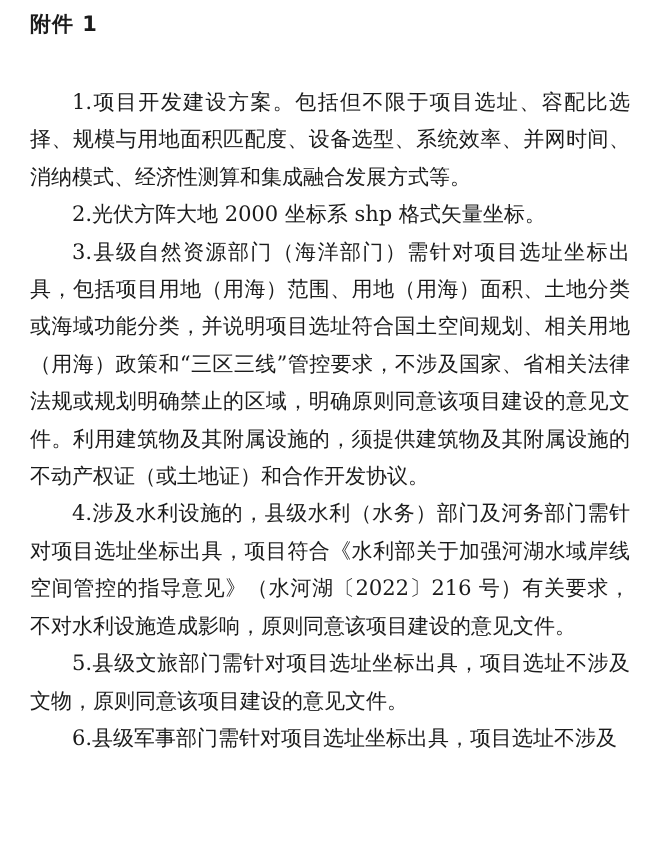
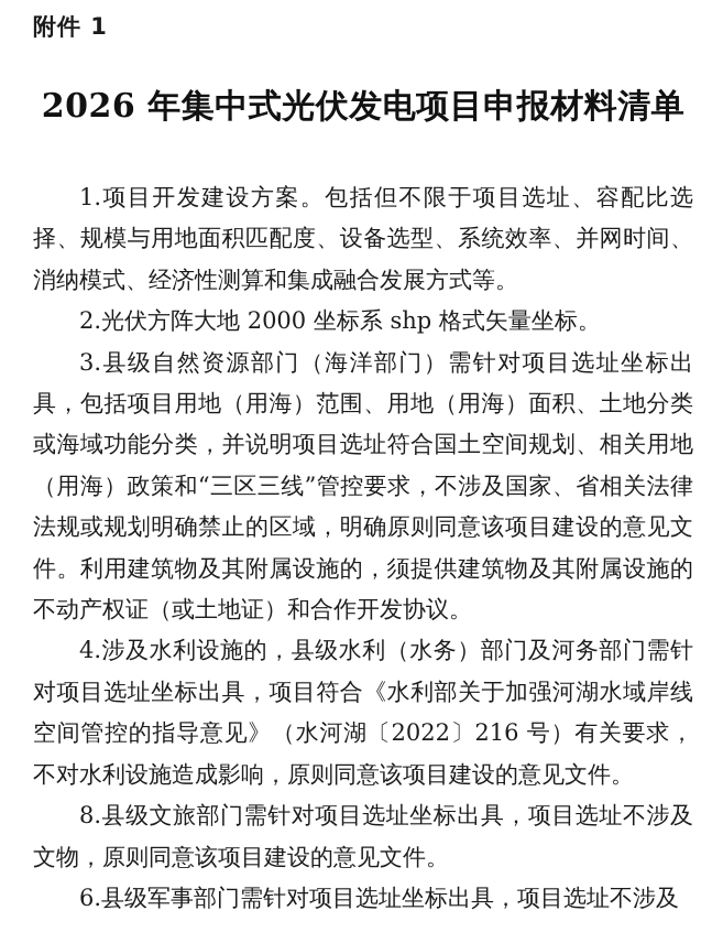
  附件 1
+ 2026 年集中式光伏发电项目申报材料清单
  1.项目开发建设方案。包括但不限于项目选址、容配比选择、规模与用地面积匹配度、设备选型、系统效率、并网时间、消纳模式、经济性测算和集成融合发展方式等。
  2.光伏方阵大地 2000 坐标系 shp 格式矢量坐标。
  3.县级自然资源部门（海洋部门）需针对项目选址坐标出具，包括项目用地（用海）范围、用地（用海）面积、土地分类或海域功能分类，并说明项目选址符合国土空间规划、相关用地（用海）政策和“三区三线”管控要求，不涉及国家、省相关法律法规或规划明确禁止的区域，明确原则同意该项目建设的意见文件。利用建筑物及其附属设施的，须提供建筑物及其附属设施的不动产权证（或土地证）和合作开发协议。
  4.涉及水利设施的，县级水利（水务）部门及河务部门需针对项目选址坐标出具，项目符合《水利部关于加强河湖水域岸线空间管控的指导意见》（水河湖〔2022〕216 号）有关要求，不对水利设施造成影响，原则同意该项目建设的意见文件。
- 5.县级文旅部门需针对项目选址坐标出具，项目选址不涉及文物，原则同意该项目建设的意见文件。
+ 8.县级文旅部门需针对项目选址坐标出具，项目选址不涉及文物，原则同意该项目建设的意见文件。
  6.县级军事部门需针对项目选址坐标出具，项目选址不涉及
